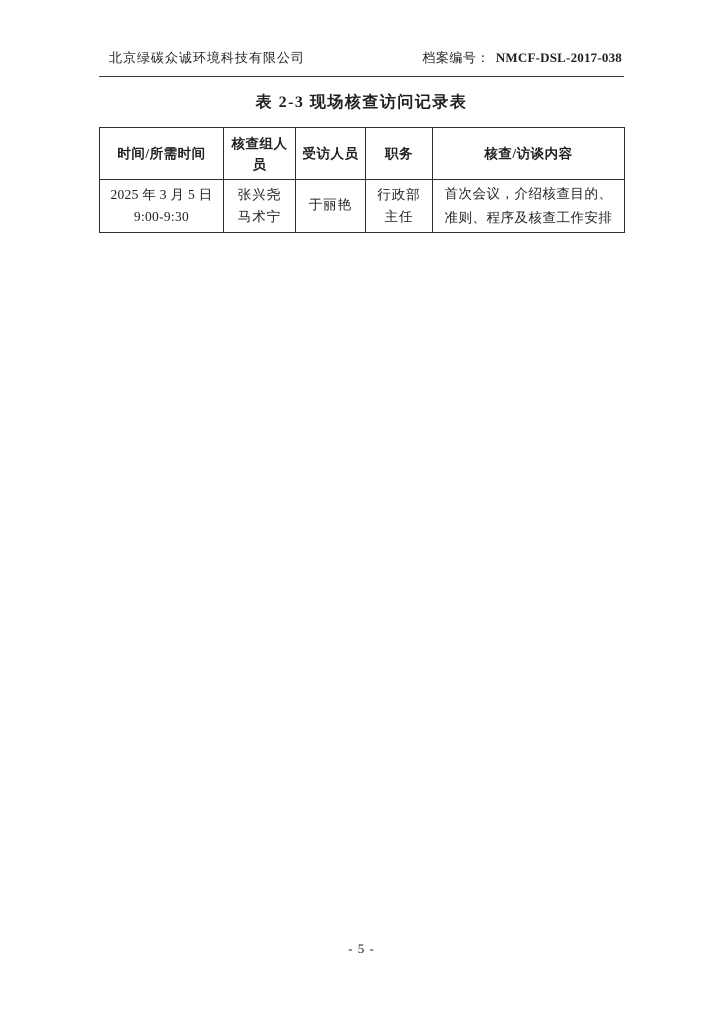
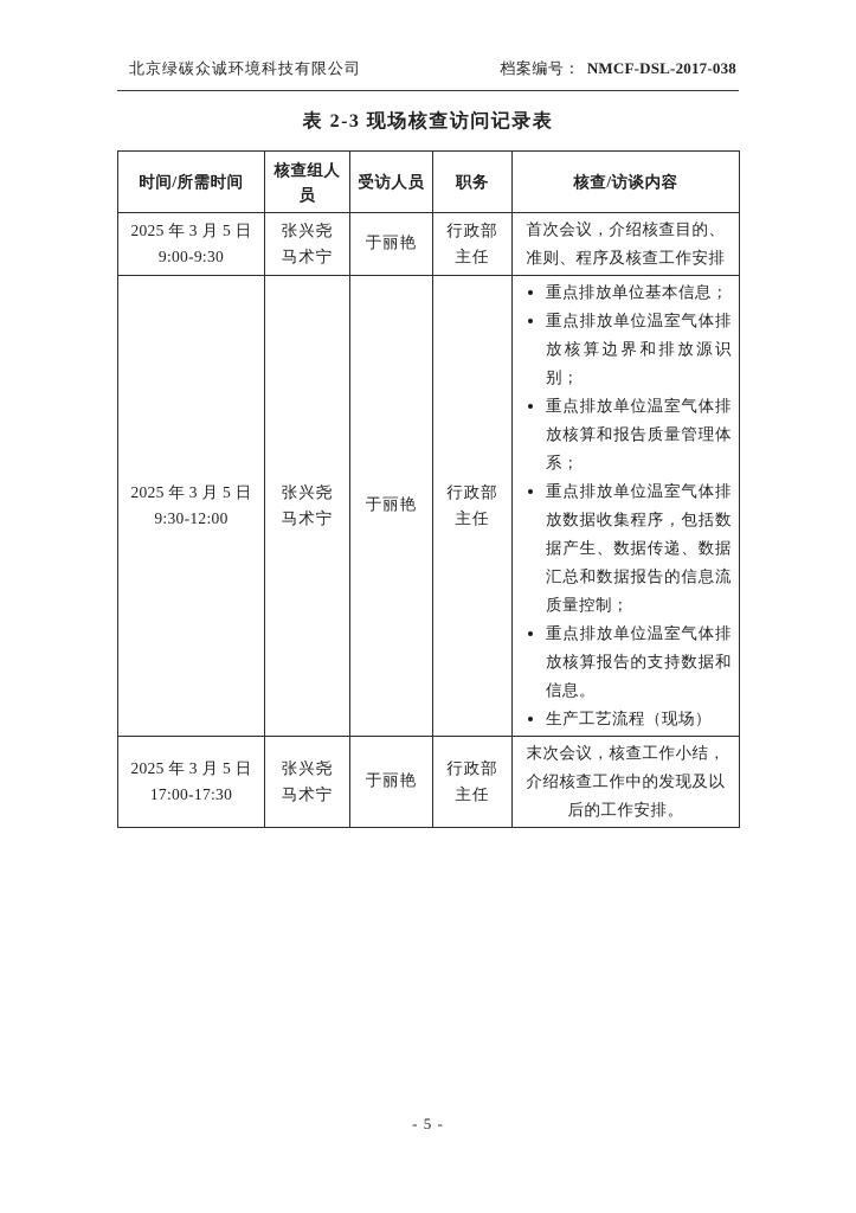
  北京绿碳众诚环境科技有限公司
  档案编号： NMCF-DSL-2017-038
  表 2-3 现场核查访问记录表
  时间/所需时间	核查组人员	受访人员	职务	核查/访谈内容
  2025 年 3 月 5 日 9:00-9:30	张兴尧马术宁	于丽艳	行政部主任	首次会议，介绍核查目的、准则、程序及核查工作安排
+ 2025 年 3 月 5 日 9:30-12:00	张兴尧马术宁	于丽艳	行政部主任	重点排放单位基本信息；重点排放单位温室气体排放核算边界和排放源识别；重点排放单位温室气体排放核算和报告质量管理体系；重点排放单位温室气体排放数据收集程序，包括数据产生、数据传递、数据汇总和数据报告的信息流质量控制；重点排放单位温室气体排放核算报告的支持数据和信息。生产工艺流程（现场）
+ 2025 年 3 月 5 日 17:00-17:30	张兴尧马术宁	于丽艳	行政部主任	末次会议，核查工作小结，介绍核查工作中的发现及以后的工作安排。
  - 5 -
